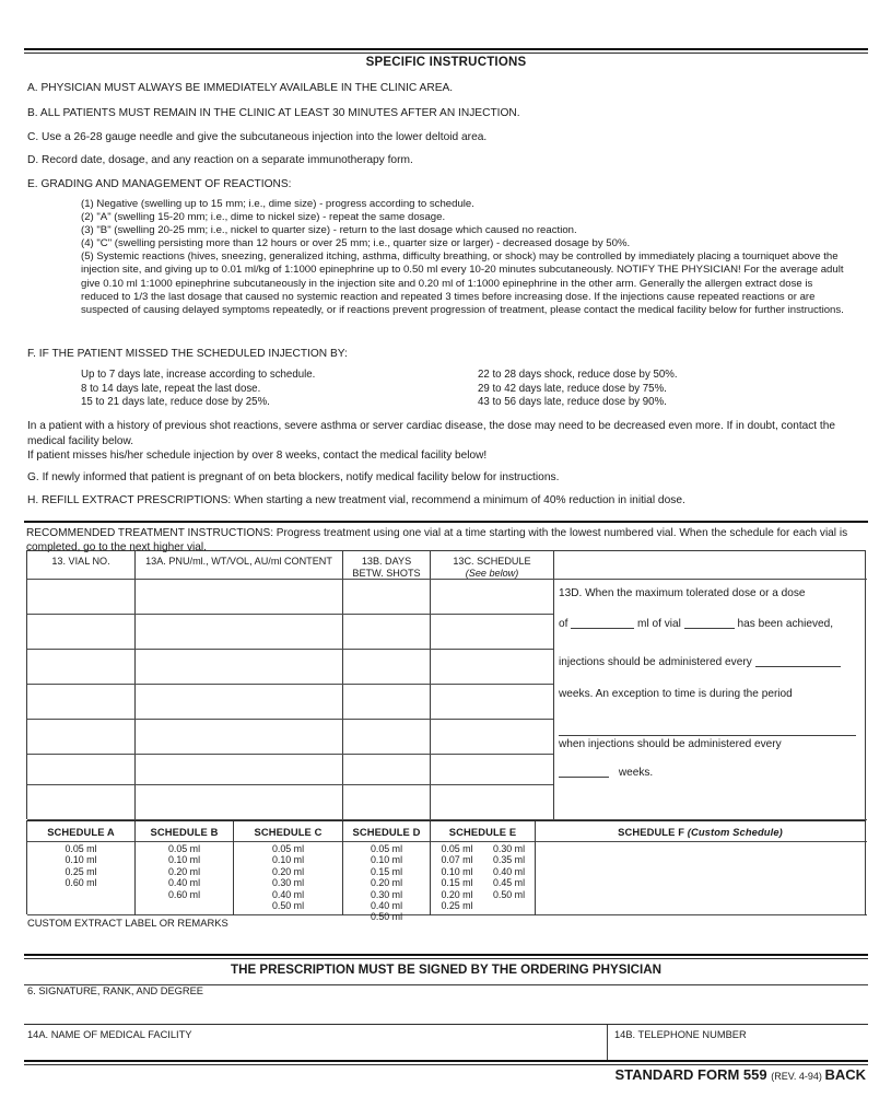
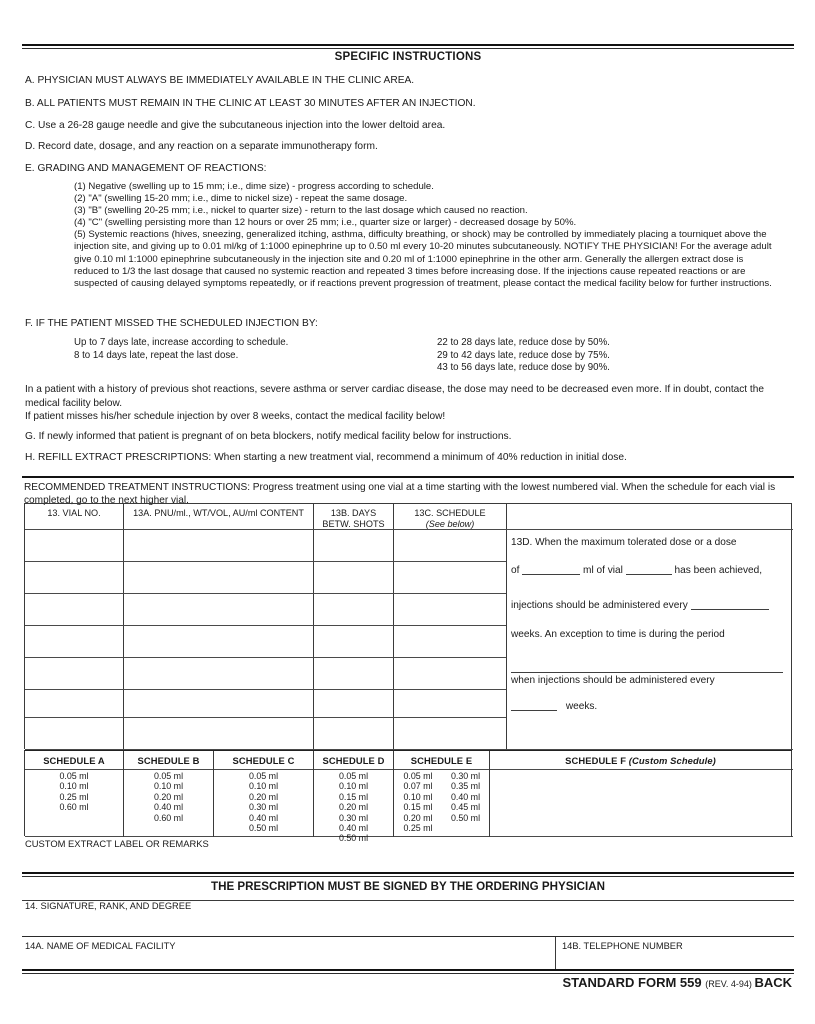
  SPECIFIC INSTRUCTIONS
  A. PHYSICIAN MUST ALWAYS BE IMMEDIATELY AVAILABLE IN THE CLINIC AREA.
  B. ALL PATIENTS MUST REMAIN IN THE CLINIC AT LEAST 30 MINUTES AFTER AN INJECTION.
  C. Use a 26-28 gauge needle and give the subcutaneous injection into the lower deltoid area.
  D. Record date, dosage, and any reaction on a separate immunotherapy form.
  E. GRADING AND MANAGEMENT OF REACTIONS:
  (1) Negative (swelling up to 15 mm; i.e., dime size) - progress according to schedule.
  (2) "A" (swelling 15-20 mm; i.e., dime to nickel size) - repeat the same dosage.
  (3) "B" (swelling 20-25 mm; i.e., nickel to quarter size) - return to the last dosage which caused no reaction.
  (4) "C" (swelling persisting more than 12 hours or over 25 mm; i.e., quarter size or larger) - decreased dosage by 50%.
  (5) Systemic reactions (hives, sneezing, generalized itching, asthma, difficulty breathing, or shock) may be controlled by immediately placing a tourniquet above the injection site, and giving up to 0.01 ml/kg of 1:1000 epinephrine up to 0.50 ml every 10-20 minutes subcutaneously. NOTIFY THE PHYSICIAN! For the average adult give 0.10 ml 1:1000 epinephrine subcutaneously in the injection site and 0.20 ml of 1:1000 epinephrine in the other arm. Generally the allergen extract dose is reduced to 1/3 the last dosage that caused no systemic reaction and repeated 3 times before increasing dose. If the injections cause repeated reactions or are suspected of causing delayed symptoms repeatedly, or if reactions prevent progression of treatment, please contact the medical facility below for further instructions.
  F. IF THE PATIENT MISSED THE SCHEDULED INJECTION BY:
  Up to 7 days late, increase according to schedule.
  8 to 14 days late, repeat the last dose.
- 15 to 21 days late, reduce dose by 25%.
- 22 to 28 days shock, reduce dose by 50%.
+ 22 to 28 days late, reduce dose by 50%.
  29 to 42 days late, reduce dose by 75%.
  43 to 56 days late, reduce dose by 90%.
  In a patient with a history of previous shot reactions, severe asthma or server cardiac disease, the dose may need to be decreased even more. If in doubt, contact the medical facility below.
  If patient misses his/her schedule injection by over 8 weeks, contact the medical facility below!
  G. If newly informed that patient is pregnant of on beta blockers, notify medical facility below for instructions.
  H. REFILL EXTRACT PRESCRIPTIONS: When starting a new treatment vial, recommend a minimum of 40% reduction in initial dose.
  RECOMMENDED TREATMENT INSTRUCTIONS: Progress treatment using one vial at a time starting with the lowest numbered vial. When the schedule for each vial is completed, go to the next higher vial.
  13. VIAL NO.
  13A. PNU/ml., WT/VOL, AU/ml CONTENT
  13B. DAYS
  BETW. SHOTS
  13C. SCHEDULE
  (See below)
  13D. When the maximum tolerated dose or a dose
  of ml of vial has been achieved,
  injections should be administered every
  weeks. An exception to time is during the period
  when injections should be administered every
  weeks.
  SCHEDULE A
  SCHEDULE B
  SCHEDULE C
  SCHEDULE D
  SCHEDULE E
  SCHEDULE F (Custom Schedule)
  0.05 ml
  0.10 ml
  0.25 ml
  0.60 ml
  0.05 ml
  0.10 ml
  0.20 ml
  0.40 ml
  0.60 ml
  0.05 ml
  0.10 ml
  0.20 ml
  0.30 ml
  0.40 ml
  0.50 ml
  0.05 ml
  0.10 ml
  0.15 ml
  0.20 ml
  0.30 ml
  0.40 ml
  0.50 ml
  0.05 ml
  0.07 ml
  0.10 ml
  0.15 ml
  0.20 ml
  0.25 ml
  0.30 ml
  0.35 ml
  0.40 ml
  0.45 ml
  0.50 ml
  CUSTOM EXTRACT LABEL OR REMARKS
  THE PRESCRIPTION MUST BE SIGNED BY THE ORDERING PHYSICIAN
- 6. SIGNATURE, RANK, AND DEGREE
+ 14. SIGNATURE, RANK, AND DEGREE
  14A. NAME OF MEDICAL FACILITY
  14B. TELEPHONE NUMBER
  STANDARD FORM 559 (REV. 4-94) BACK
